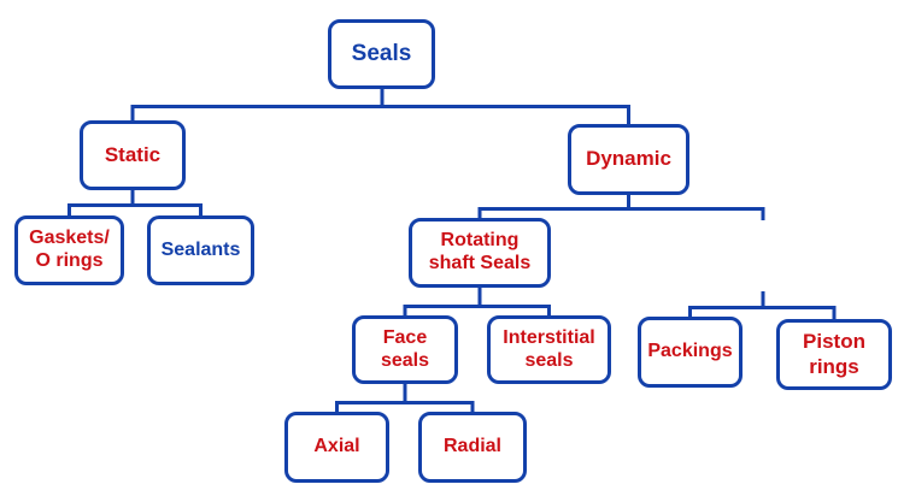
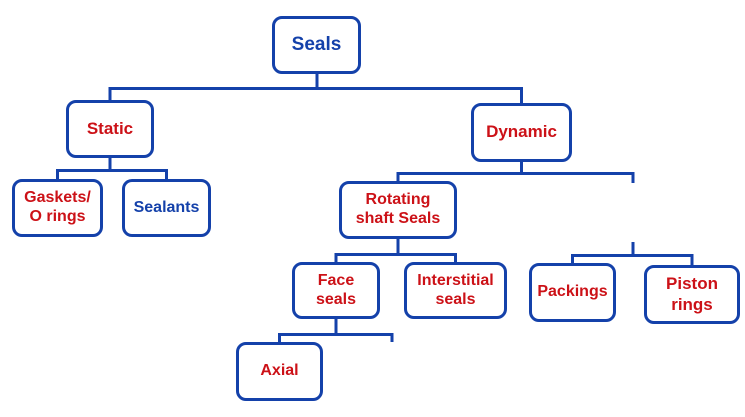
  Seals
  Static
  Dynamic
  Gaskets/
  O rings
  Sealants
  Rotating
  shaft Seals
  Face
  seals
  Interstitial
  seals
  Packings
  Piston
  rings
  Axial
- Radial
